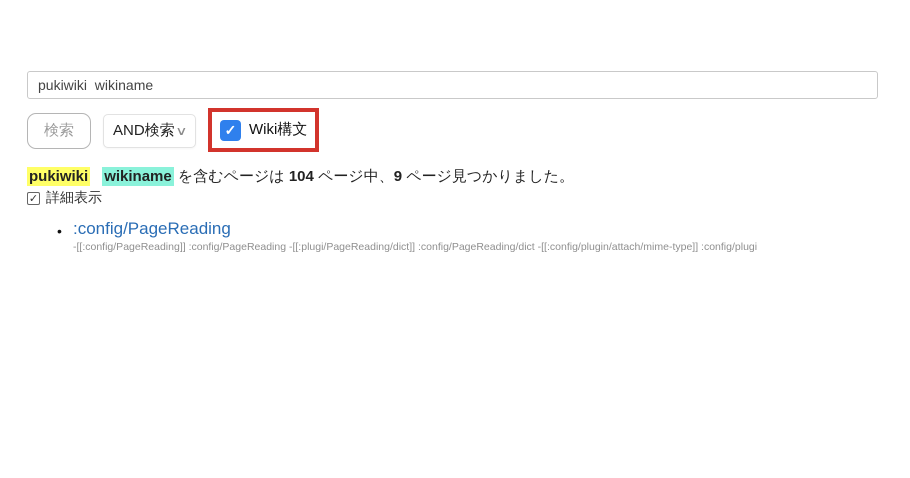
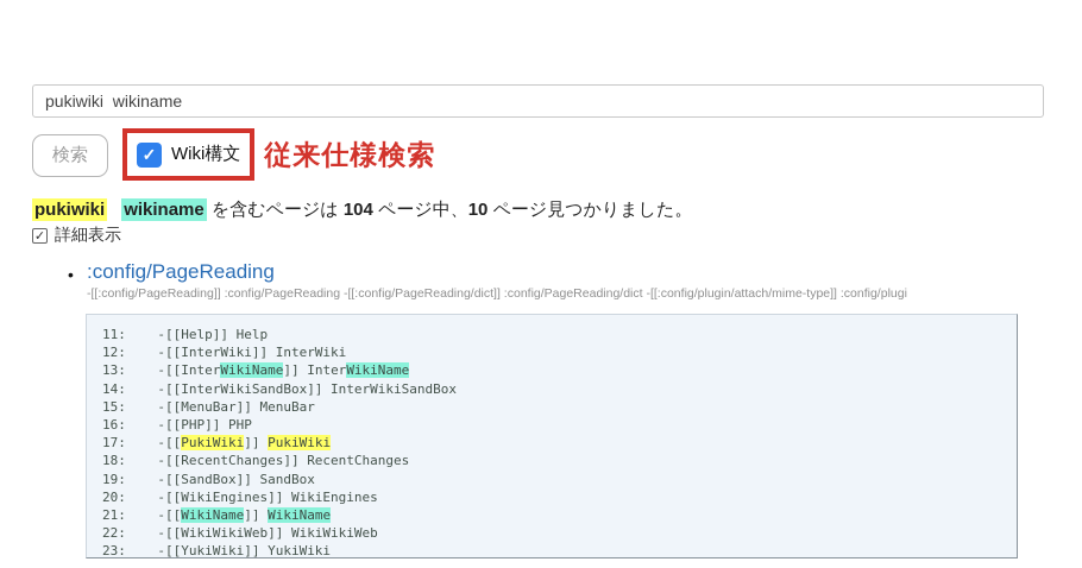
  pukiwiki wikiname
  検索
- AND検索
- ∨
  ✓
  Wiki構文
+ 従来仕様検索
- pukiwiki wikiname を含むページは 104 ページ中、9 ページ見つかりました。
+ pukiwiki wikiname を含むページは 104 ページ中、10 ページ見つかりました。
  ✓
  詳細表示
  •
  :config/PageReading
- -[[:config/PageReading]] :config/PageReading -[[:plugi/PageReading/dict]] :config/PageReading/dict -[[:config/plugin/attach/mime-type]] :config/plugi
+ -[[:config/PageReading]] :config/PageReading -[[:config/PageReading/dict]] :config/PageReading/dict -[[:config/plugin/attach/mime-type]] :config/plugi
+ 11: -[[Help]] Help
+ 12: -[[InterWiki]] InterWiki
+ 13: -[[InterWikiName]] InterWikiName
+ 14: -[[InterWikiSandBox]] InterWikiSandBox
+ 15: -[[MenuBar]] MenuBar
+ 16: -[[PHP]] PHP
+ 17: -[[PukiWiki]] PukiWiki
+ 18: -[[RecentChanges]] RecentChanges
+ 19: -[[SandBox]] SandBox
+ 20: -[[WikiEngines]] WikiEngines
+ 21: -[[WikiName]] WikiName
+ 22: -[[WikiWikiWeb]] WikiWikiWeb
+ 23: -[[YukiWiki]] YukiWiki
